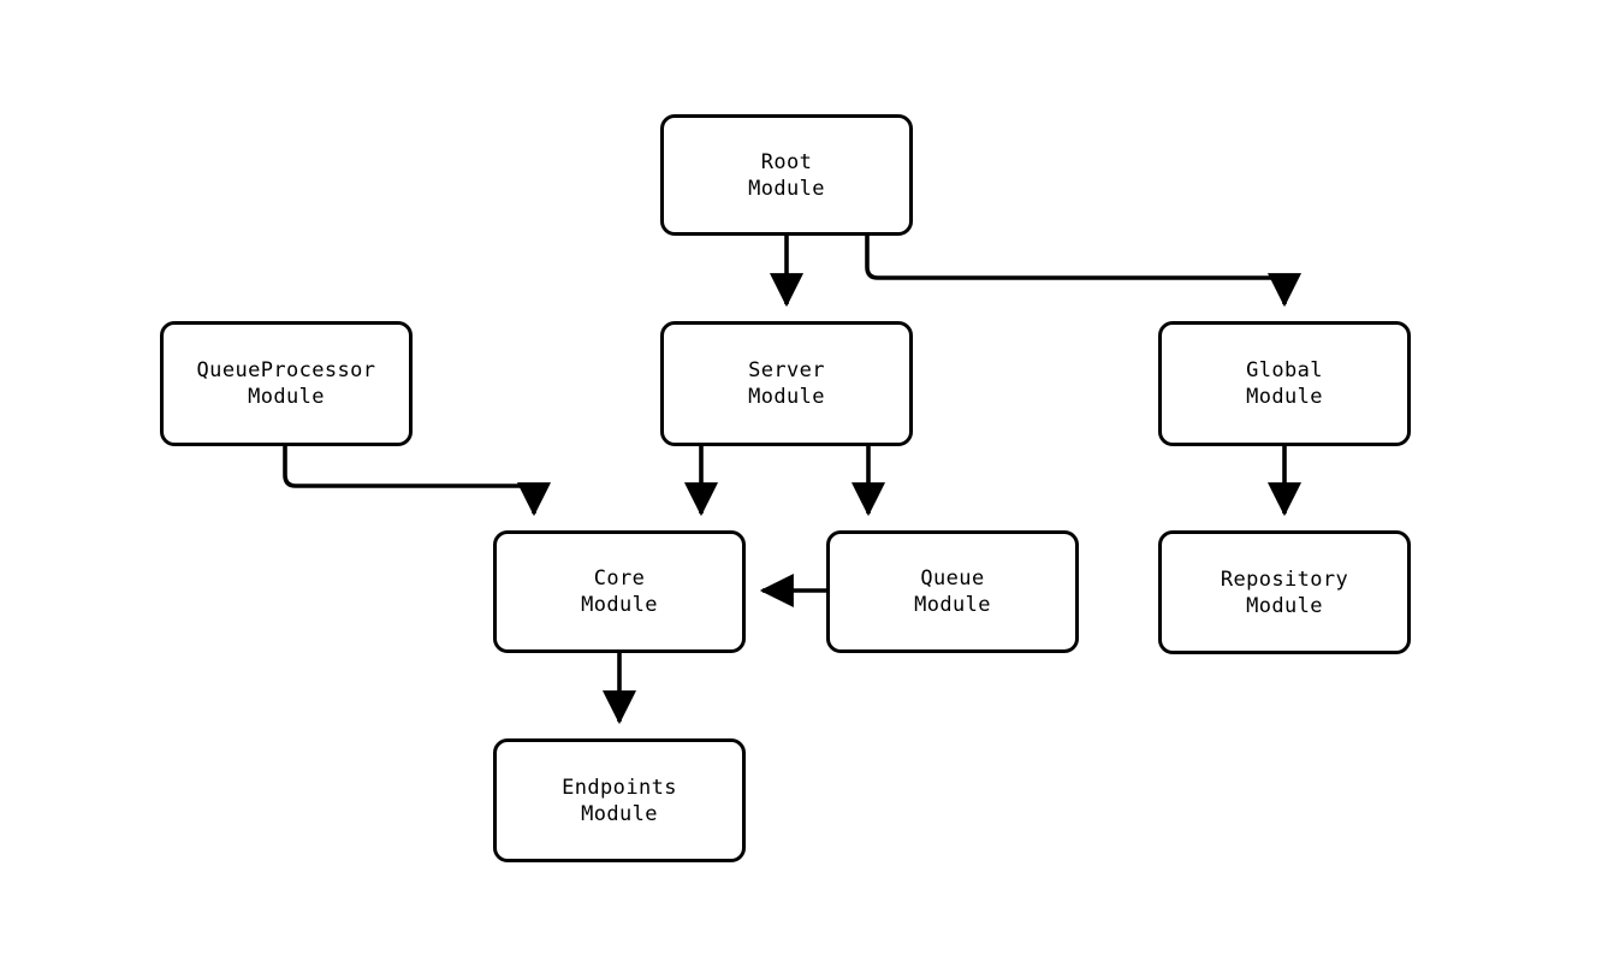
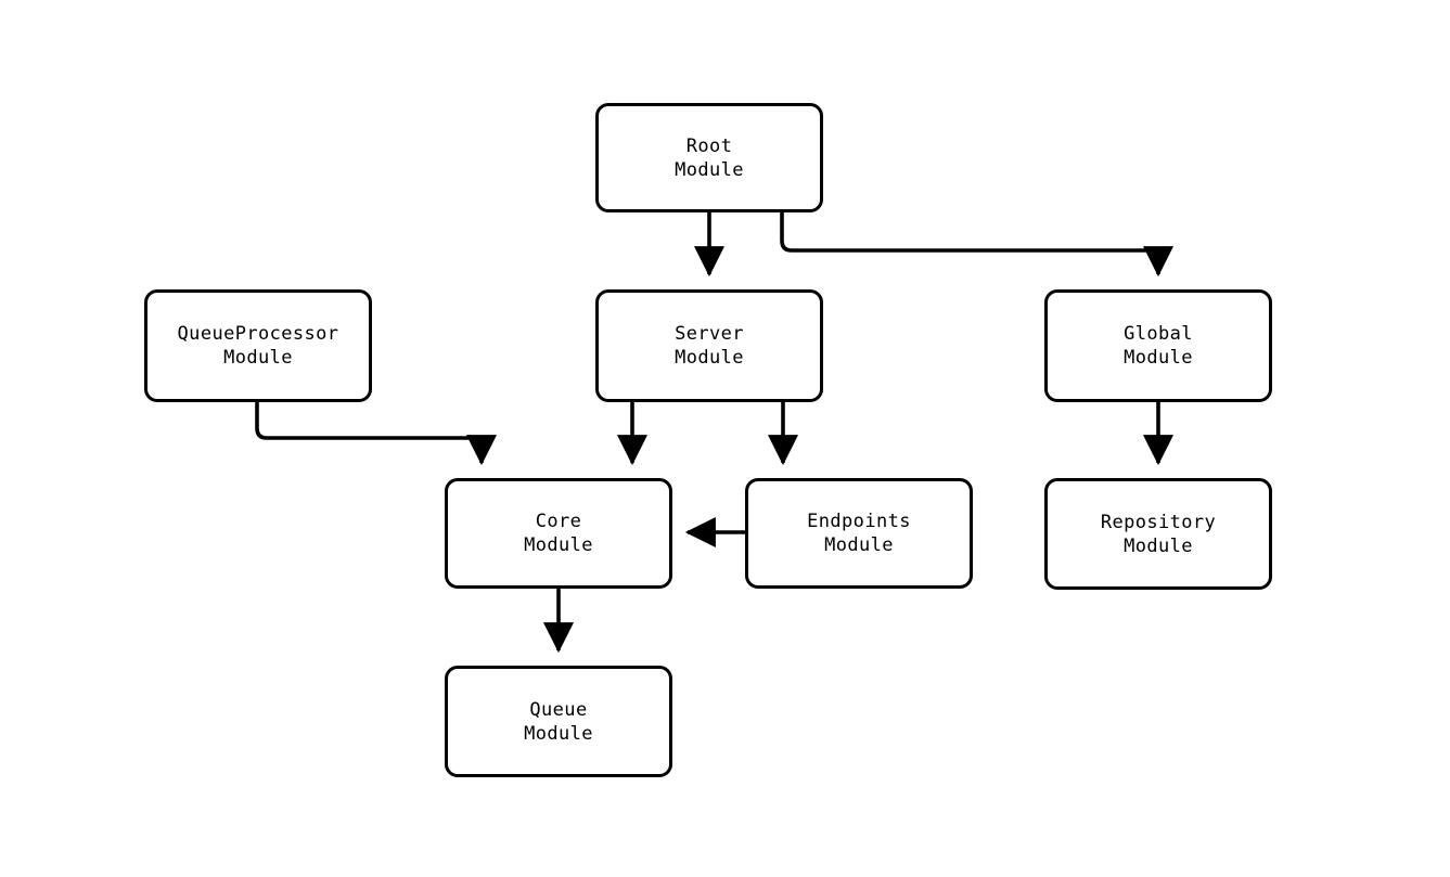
  Root
  Module
  QueueProcessor
  Module
  Server
  Module
  Global
  Module
  Core
  Module
- Queue
+ Endpoints
  Module
  Repository
  Module
- Endpoints
+ Queue
  Module
